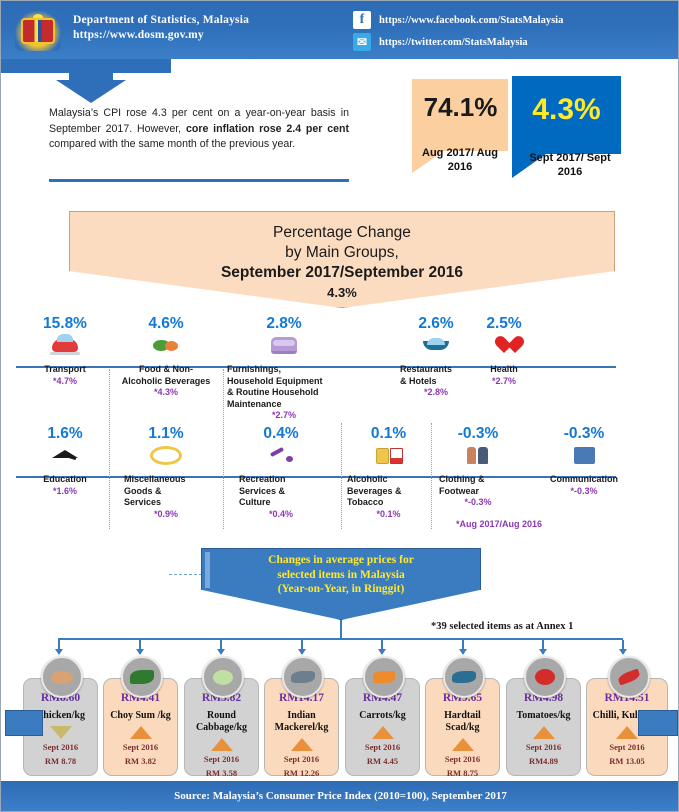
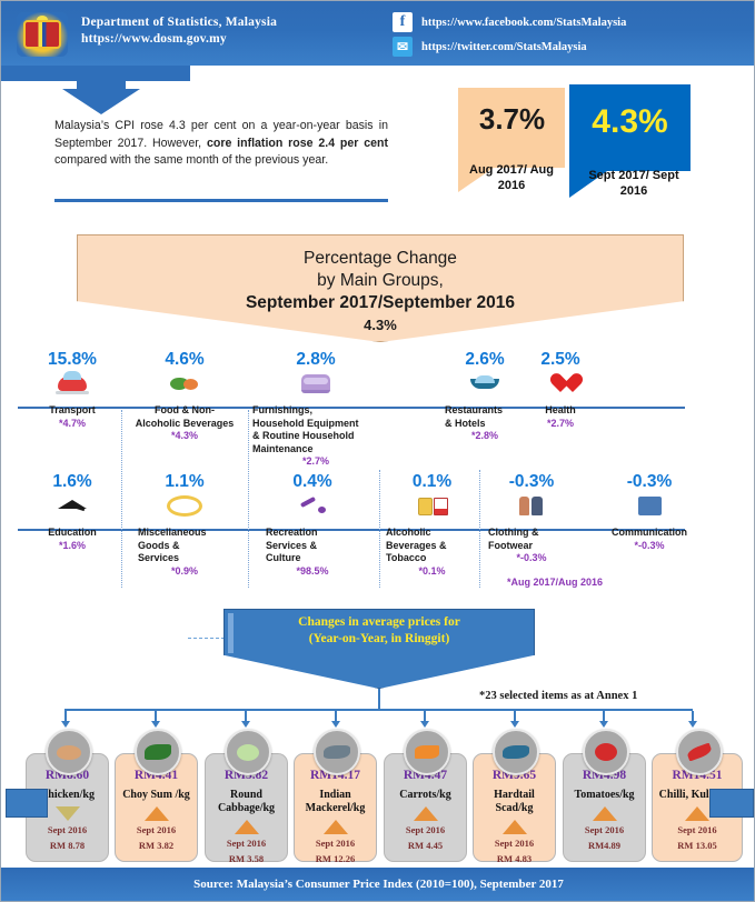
  Department of Statistics, Malaysia
  https://www.dosm.gov.my
  f
  https://www.facebook.com/StatsMalaysia
  ✉
  https://twitter.com/StatsMalaysia
  Malaysia’s CPI rose 4.3 per cent on a year-on-year basis in September 2017. However, core inflation rose 2.4 per cent compared with the same month of the previous year.
- 74.1%
+ 3.7%
  Aug 2017/ Aug 2016
  4.3%
  Sept 2017/ Sept 2016
  Percentage Change
  by Main Groups,
  September 2017/September 2016
  4.3%
  15.8%
  Transport
  *4.7%
  4.6%
  Food & Non-
  Alcoholic Beverages
  *4.3%
  2.8%
  Furnishings,
  Household Equipment
  & Routine Household
  Maintenance
  *2.7%
  2.6%
  Restaurants
  & Hotels
  *2.8%
  2.5%
  Health
  *2.7%
  1.6%
  Education
  *1.6%
  1.1%
  Miscellaneous
  Goods &
  Services
  *0.9%
  0.4%
  Recreation
  Services &
  Culture
- *0.4%
+ *98.5%
  0.1%
  Alcoholic
  Beverages &
  Tobacco
  *0.1%
  -0.3%
  Clothing &
  Footwear
  *-0.3%
  -0.3%
  Communication
  *-0.3%
  *Aug 2017/Aug 2016
  Changes in average prices for
- selected items in Malaysia
  (Year-on-Year, in Ringgit)
- *39 selected items as at Annex 1
+ *23 selected items as at Annex 1
  RM8.60
  hicken/kg
  Sept 2016
  RM 8.78
  RM4.41
  Choy Sum /kg
  Sept 2016
  RM 3.82
  RM3.82
  Round
  Cabbage/kg
  Sept 2016
  RM 3.58
  RM14.17
  Indian
  Mackerel/kg
  Sept 2016
  RM 12.26
  RM4.47
  Carrots/kg
  Sept 2016
  RM 4.45
  RM9.65
  Hardtail
  Scad/kg
  Sept 2016
- RM 8.75
+ RM 4.83
  RM4.98
  Tomatoes/kg
  Sept 2016
  RM4.89
  RM14.51
  Sept 2016
  RM 13.05
  Source: Malaysia’s Consumer Price Index (2010=100), September 2017
